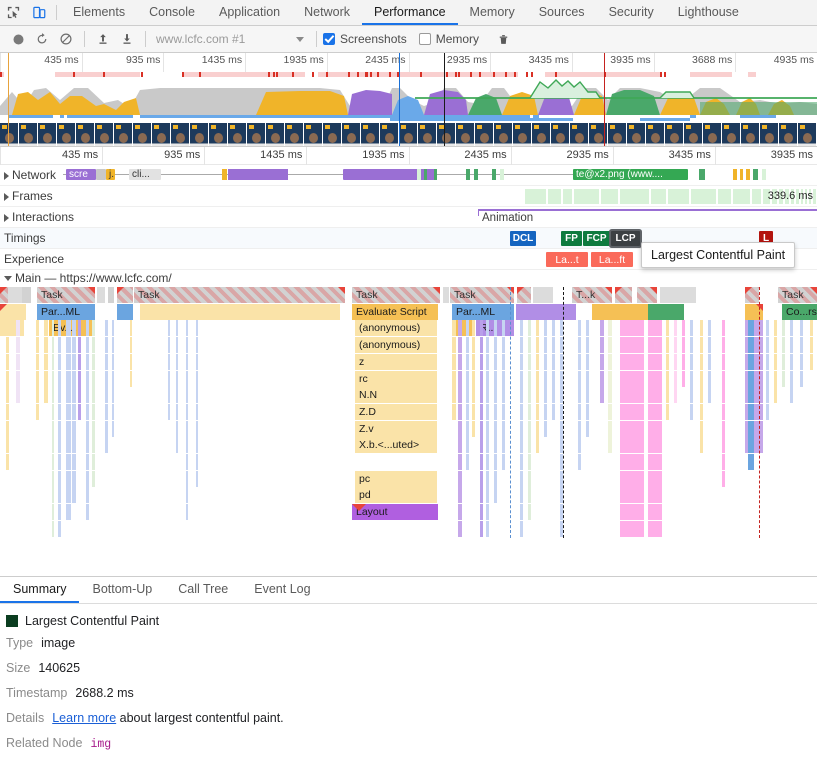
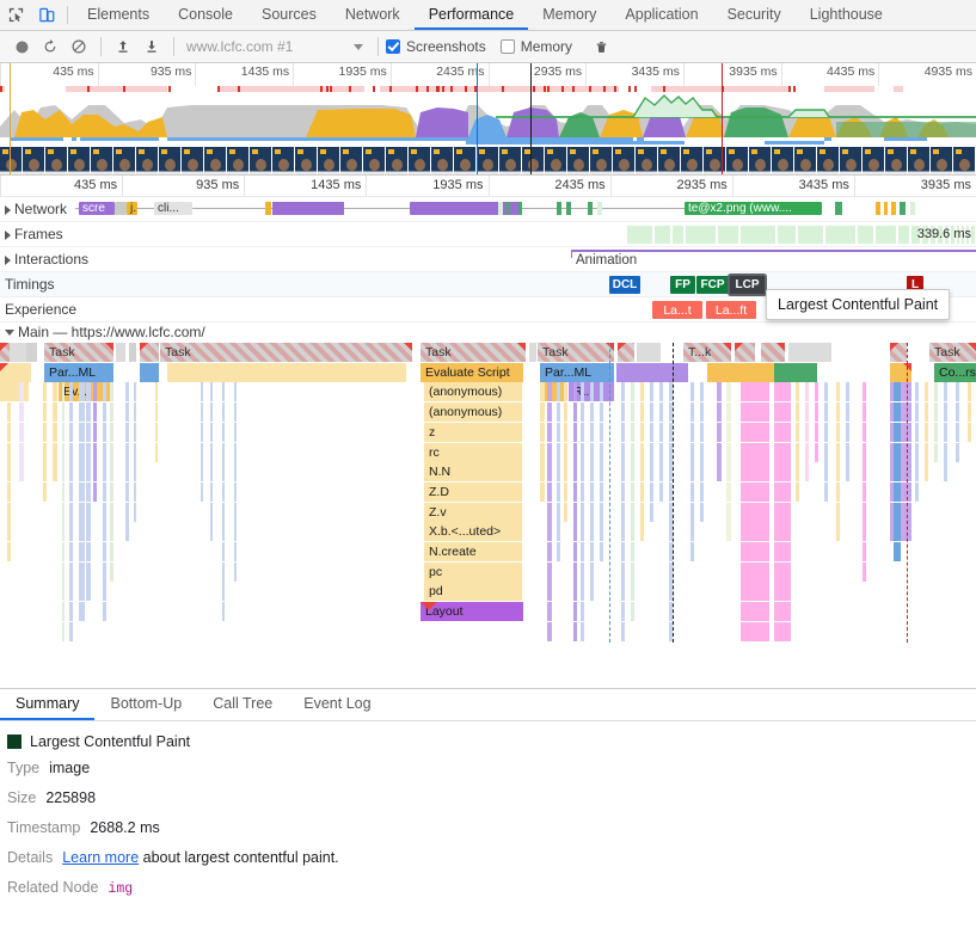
  Elements
  Console
- Application
+ Sources
  Network
  Performance
  Memory
- Sources
+ Application
  Security
  Lighthouse
  www.lcfc.com #1
  Screenshots
  Memory
  435 ms
  935 ms
  1435 ms
  1935 ms
  2435 ms
  2935 ms
  3435 ms
  3935 ms
- 3688 ms
+ 4435 ms
  4935 ms
  435 ms
  935 ms
  1435 ms
  1935 ms
  2435 ms
  2935 ms
  3435 ms
  3935 ms
  Network
  scre
  j.
  cli...
  te@x2.png (www....
  Frames
  339.6 ms
  Interactions
  Animation
  Timings
  DCL
  FP
  FCP
  LCP
  L
  Experience
  La...t
  La...ft
  Largest Contentful Paint
  Main — https://www.lcfc.com/
  Task
  Task
  Task
  Task
  T...k
  Task
  Par...ML
  Evaluate Script
  Par...ML
  Co...rs
  (anonymous)
  R..
  (anonymous)
  z
  rc
  N.N
  Z.D
  Z.v
  X.b.<...uted>
+ N.create
  pc
  pd
  Layout
  Summary
  Bottom-Up
  Call Tree
  Event Log
  Largest Contentful Paint
  Type
  image
  Size
- 140625
+ 225898
  Timestamp
  2688.2 ms
  Details
  Learn more about largest contentful paint.
  Related Node
  img
